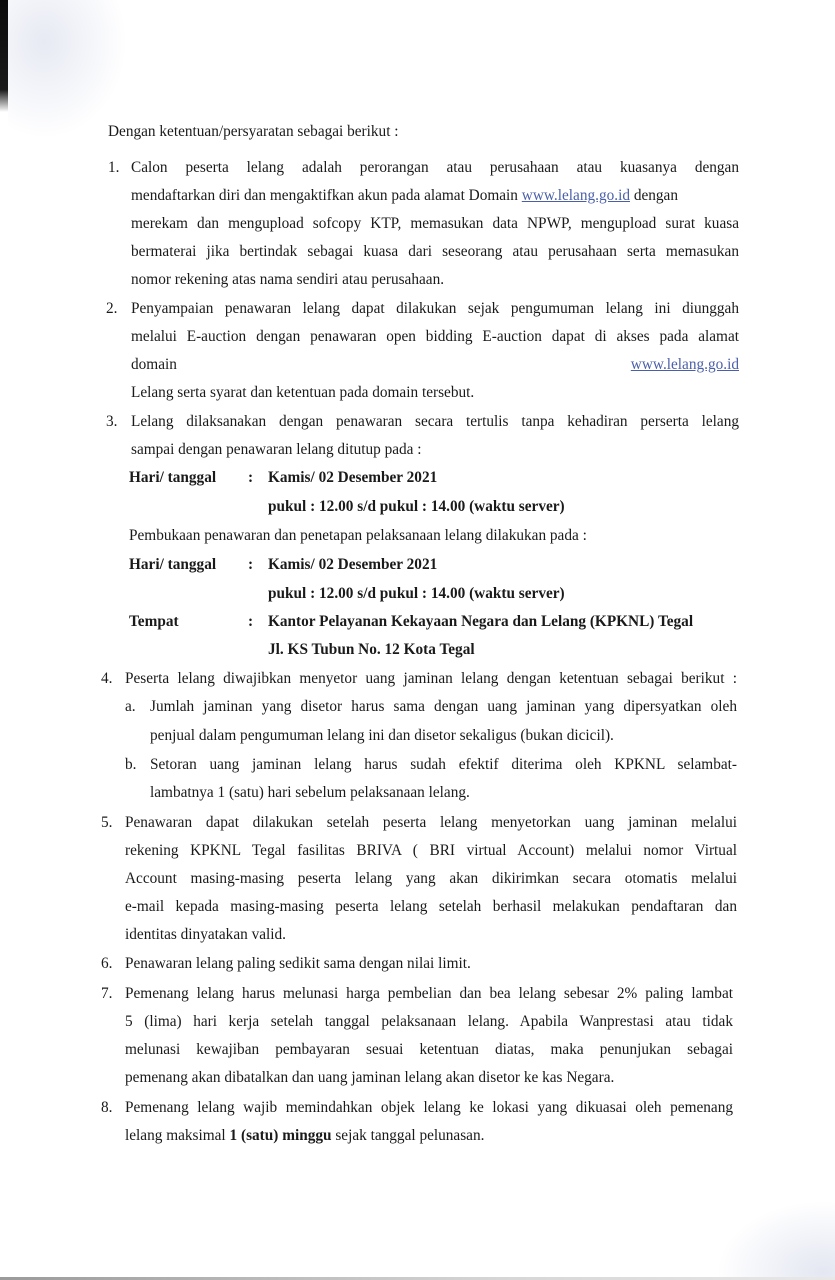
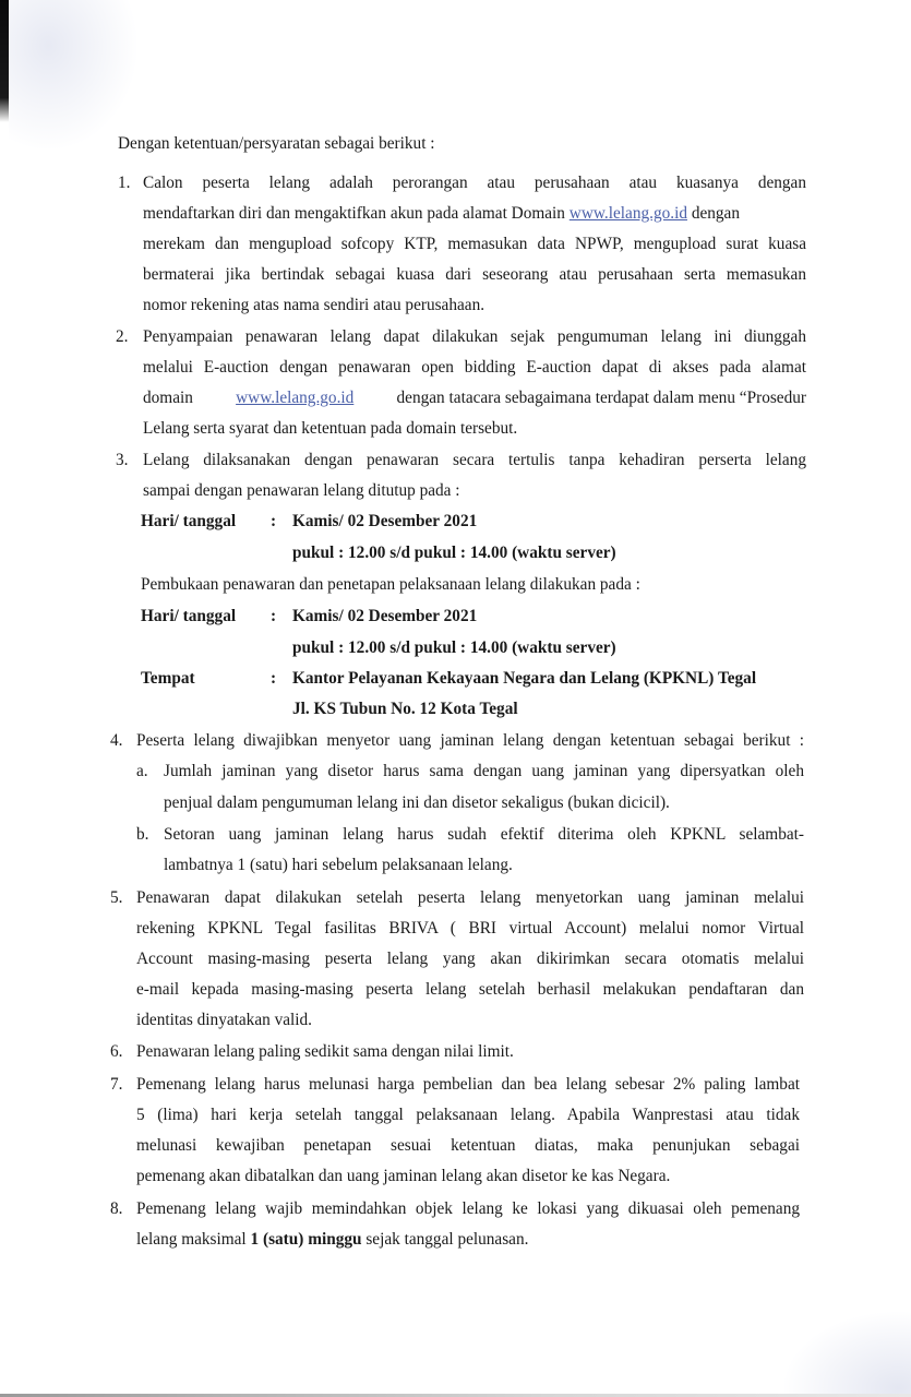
  Dengan ketentuan/persyaratan sebagai berikut :
  1.
  Calon peserta lelang adalah perorangan atau perusahaan atau kuasanya dengan
  mendaftarkan diri dan mengaktifkan akun pada alamat Domain www.lelang.go.id dengan
  merekam dan mengupload sofcopy KTP, memasukan data NPWP, mengupload surat kuasa
  bermaterai jika bertindak sebagai kuasa dari seseorang atau perusahaan serta memasukan
  nomor rekening atas nama sendiri atau perusahaan.
  2.
  Penyampaian penawaran lelang dapat dilakukan sejak pengumuman lelang ini diunggah
  melalui E-auction dengan penawaran open bidding E-auction dapat di akses pada alamat
  domain
  www.lelang.go.id
+ dengan tatacara sebagaimana terdapat dalam menu “Prosedur
  Lelang serta syarat dan ketentuan pada domain tersebut.
  3.
  Lelang dilaksanakan dengan penawaran secara tertulis tanpa kehadiran perserta lelang
  sampai dengan penawaran lelang ditutup pada :
  Hari/ tanggal
  :
  Kamis/ 02 Desember 2021
  pukul : 12.00 s/d pukul : 14.00 (waktu server)
  Pembukaan penawaran dan penetapan pelaksanaan lelang dilakukan pada :
  Hari/ tanggal
  :
  Kamis/ 02 Desember 2021
  pukul : 12.00 s/d pukul : 14.00 (waktu server)
  Tempat
  :
  Kantor Pelayanan Kekayaan Negara dan Lelang (KPKNL) Tegal
  Jl. KS Tubun No. 12 Kota Tegal
  4.
  Peserta lelang diwajibkan menyetor uang jaminan lelang dengan ketentuan sebagai berikut :
  a.
  Jumlah jaminan yang disetor harus sama dengan uang jaminan yang dipersyatkan oleh
  penjual dalam pengumuman lelang ini dan disetor sekaligus (bukan dicicil).
  b.
  Setoran uang jaminan lelang harus sudah efektif diterima oleh KPKNL selambat-
  lambatnya 1 (satu) hari sebelum pelaksanaan lelang.
  5.
  Penawaran dapat dilakukan setelah peserta lelang menyetorkan uang jaminan melalui
  rekening KPKNL Tegal fasilitas BRIVA ( BRI virtual Account) melalui nomor Virtual
  Account masing-masing peserta lelang yang akan dikirimkan secara otomatis melalui
  e-mail kepada masing-masing peserta lelang setelah berhasil melakukan pendaftaran dan
  identitas dinyatakan valid.
  6.
  Penawaran lelang paling sedikit sama dengan nilai limit.
  7.
  Pemenang lelang harus melunasi harga pembelian dan bea lelang sebesar 2% paling lambat
  5 (lima) hari kerja setelah tanggal pelaksanaan lelang. Apabila Wanprestasi atau tidak
- melunasi kewajiban pembayaran sesuai ketentuan diatas, maka penunjukan sebagai
+ melunasi kewajiban penetapan sesuai ketentuan diatas, maka penunjukan sebagai
  pemenang akan dibatalkan dan uang jaminan lelang akan disetor ke kas Negara.
  8.
  Pemenang lelang wajib memindahkan objek lelang ke lokasi yang dikuasai oleh pemenang
  lelang maksimal 1 (satu) minggu sejak tanggal pelunasan.
